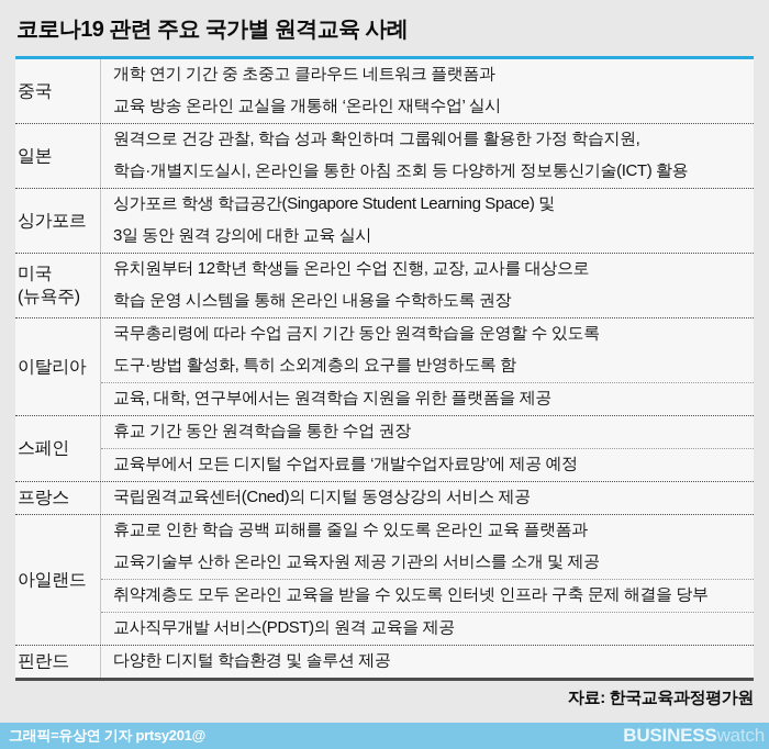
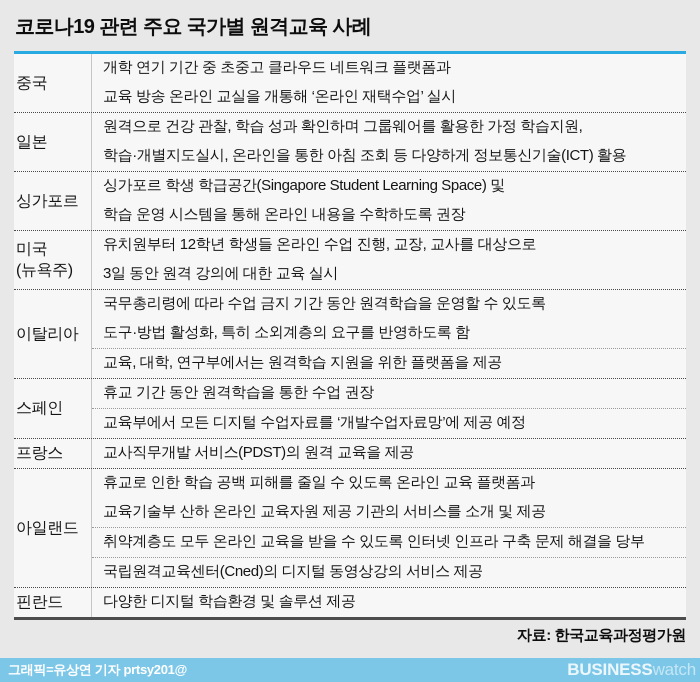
  코로나19 관련 주요 국가별 원격교육 사례
  중국
  개학 연기 기간 중 초중고 클라우드 네트워크 플랫폼과
  교육 방송 온라인 교실을 개통해 ‘온라인 재택수업’ 실시
  일본
  원격으로 건강 관찰, 학습 성과 확인하며 그룹웨어를 활용한 가정 학습지원,
  학습·개별지도실시, 온라인을 통한 아침 조회 등 다양하게 정보통신기술(ICT) 활용
  싱가포르
  싱가포르 학생 학급공간(Singapore Student Learning Space) 및
- 3일 동안 원격 강의에 대한 교육 실시
+ 학습 운영 시스템을 통해 온라인 내용을 수학하도록 권장
  미국
  (뉴욕주)
  유치원부터 12학년 학생들 온라인 수업 진행, 교장, 교사를 대상으로
- 학습 운영 시스템을 통해 온라인 내용을 수학하도록 권장
+ 3일 동안 원격 강의에 대한 교육 실시
  이탈리아
  국무총리령에 따라 수업 금지 기간 동안 원격학습을 운영할 수 있도록
  도구·방법 활성화, 특히 소외계층의 요구를 반영하도록 함
  교육, 대학, 연구부에서는 원격학습 지원을 위한 플랫폼을 제공
  스페인
  휴교 기간 동안 원격학습을 통한 수업 권장
  교육부에서 모든 디지털 수업자료를 ‘개발수업자료망’에 제공 예정
  프랑스
- 국립원격교육센터(Cned)의 디지털 동영상강의 서비스 제공
+ 교사직무개발 서비스(PDST)의 원격 교육을 제공
  아일랜드
  휴교로 인한 학습 공백 피해를 줄일 수 있도록 온라인 교육 플랫폼과
  교육기술부 산하 온라인 교육자원 제공 기관의 서비스를 소개 및 제공
  취약계층도 모두 온라인 교육을 받을 수 있도록 인터넷 인프라 구축 문제 해결을 당부
- 교사직무개발 서비스(PDST)의 원격 교육을 제공
+ 국립원격교육센터(Cned)의 디지털 동영상강의 서비스 제공
  핀란드
  다양한 디지털 학습환경 및 솔루션 제공
  자료: 한국교육과정평가원
  그래픽=유상연 기자 prtsy201@
  BUSINESSwatch
